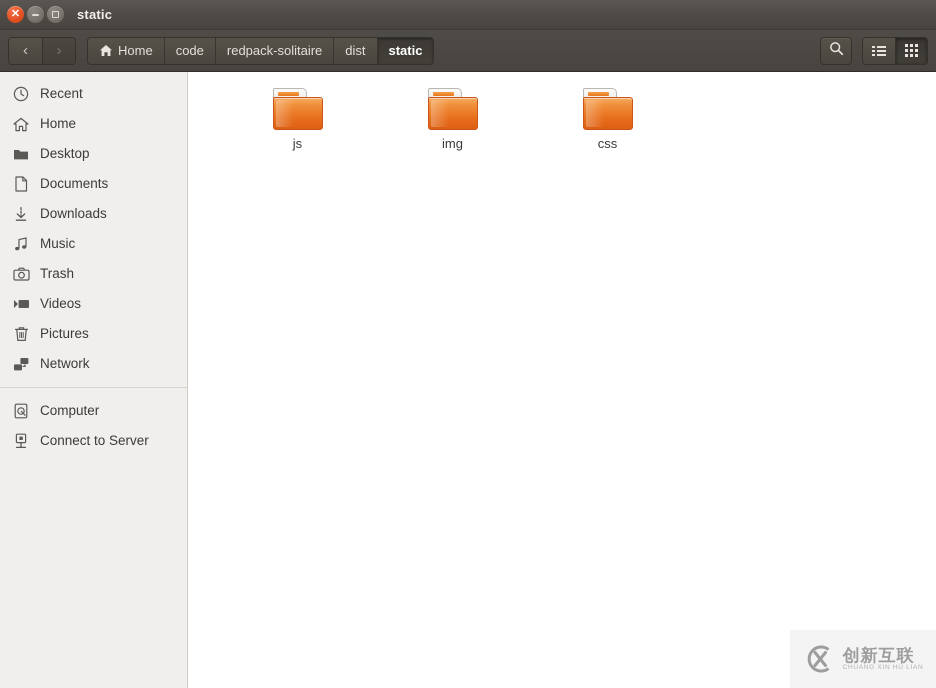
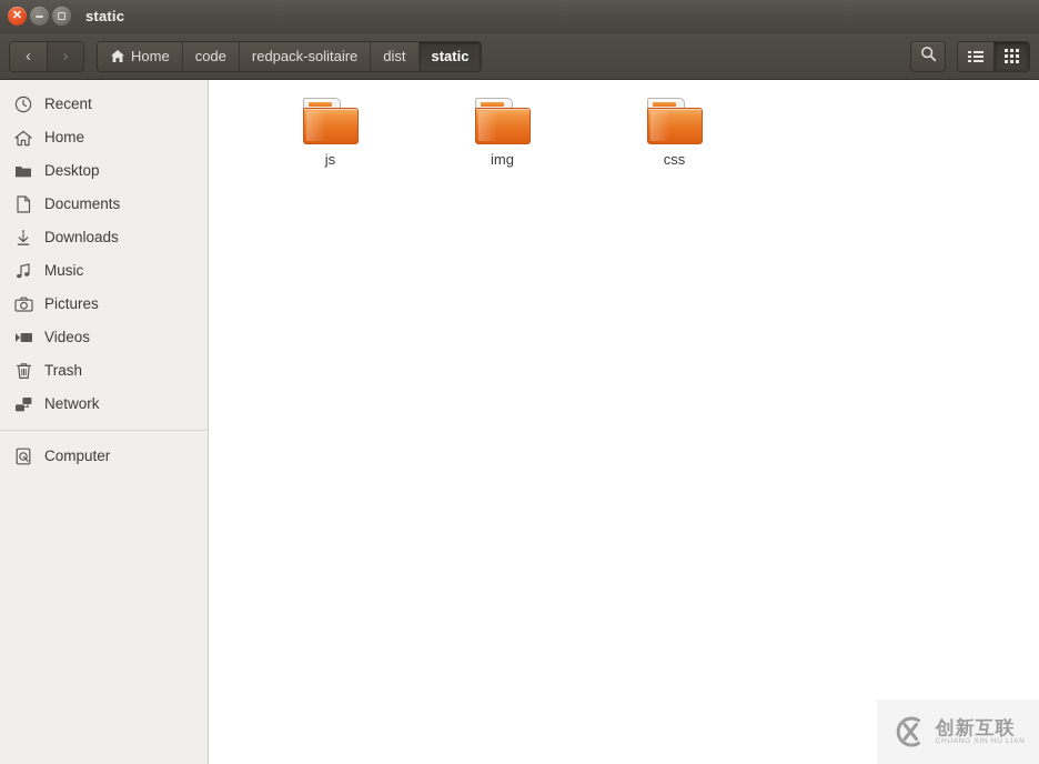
  ✕
  static
  ‹
  ›
  Home
  code
  redpack-solitaire
  dist
  static
  Recent
  Home
  Desktop
  Documents
  Downloads
  Music
- Trash
+ Pictures
  Videos
- Pictures
+ Trash
  Network
  Computer
- Connect to Server
  js
  img
  css
  创新互联
